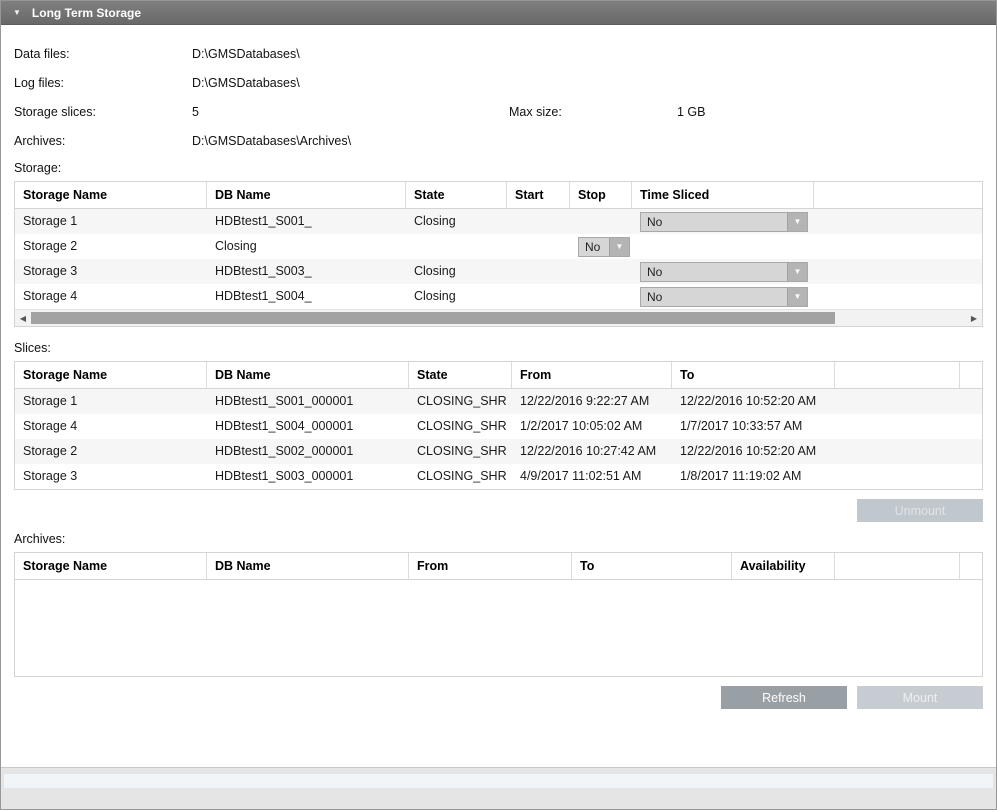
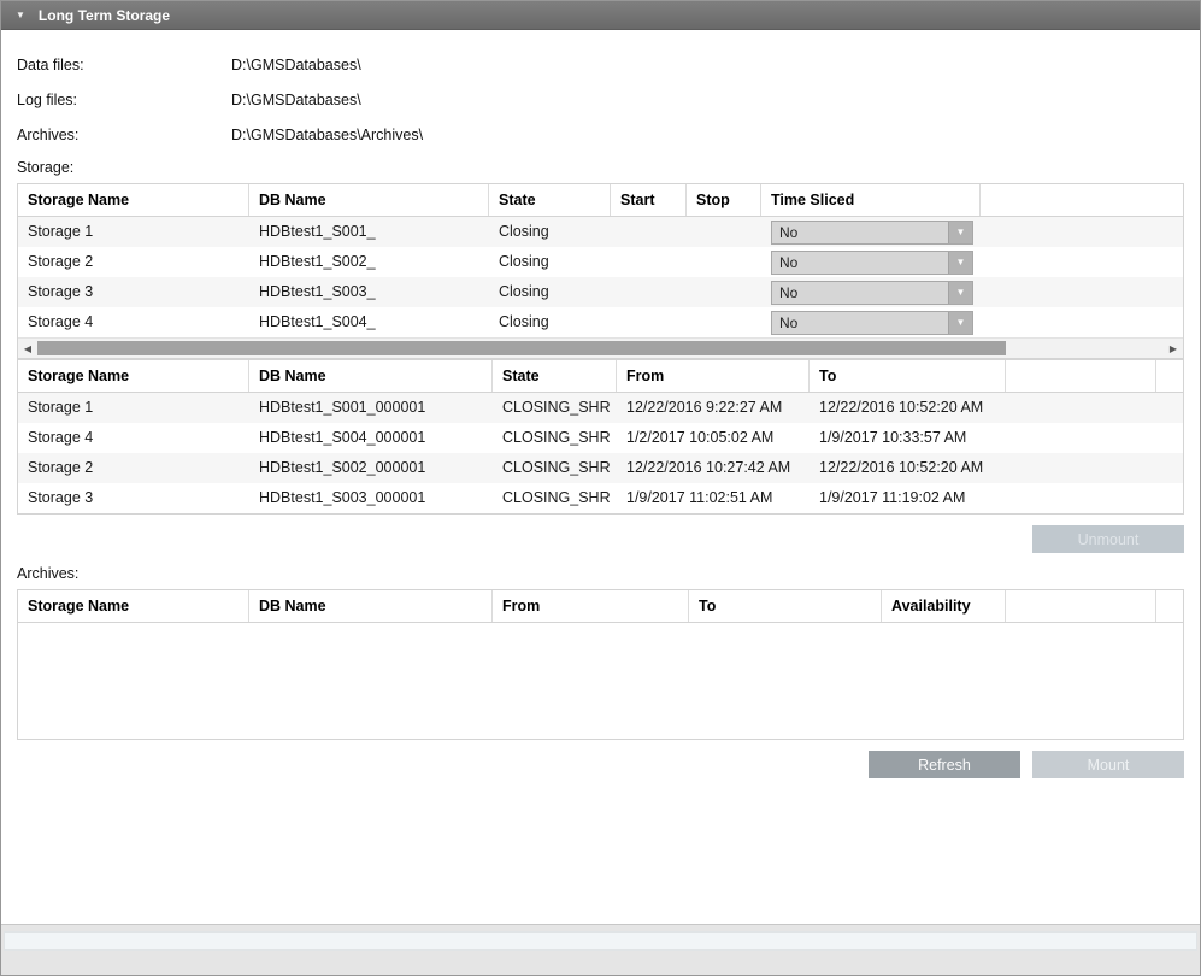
  ▼
  Long Term Storage
  Data files:
  D:\GMSDatabases\
  Log files:
  D:\GMSDatabases\
- Storage slices:
- 5
- Max size:
- 1 GB
  Archives:
  D:\GMSDatabases\Archives\
  Storage:
  Storage Name
  DB Name
  State
  Start
  Stop
  Time Sliced
  Storage 1
  HDBtest1_S001_
  Closing
  No
  ▼
  Storage 2
+ HDBtest1_S002_
  Closing
  No
  ▼
  Storage 3
  HDBtest1_S003_
  Closing
  No
  ▼
  Storage 4
  HDBtest1_S004_
  Closing
  No
  ▼
  ◀
  ▶
- Slices:
  Storage Name
  DB Name
  State
  From
  To
  Storage 1
  HDBtest1_S001_000001
  CLOSING_SHR
  12/22/2016 9:22:27 AM
  12/22/2016 10:52:20 AM
  Storage 4
  HDBtest1_S004_000001
  CLOSING_SHR
  1/2/2017 10:05:02 AM
- 1/7/2017 10:33:57 AM
+ 1/9/2017 10:33:57 AM
  Storage 2
  HDBtest1_S002_000001
  CLOSING_SHR
  12/22/2016 10:27:42 AM
  12/22/2016 10:52:20 AM
  Storage 3
  HDBtest1_S003_000001
  CLOSING_SHR
- 4/9/2017 11:02:51 AM
+ 1/9/2017 11:02:51 AM
- 1/8/2017 11:19:02 AM
+ 1/9/2017 11:19:02 AM
  Unmount
  Archives:
  Storage Name
  DB Name
  From
  To
  Availability
  Refresh
  Mount
